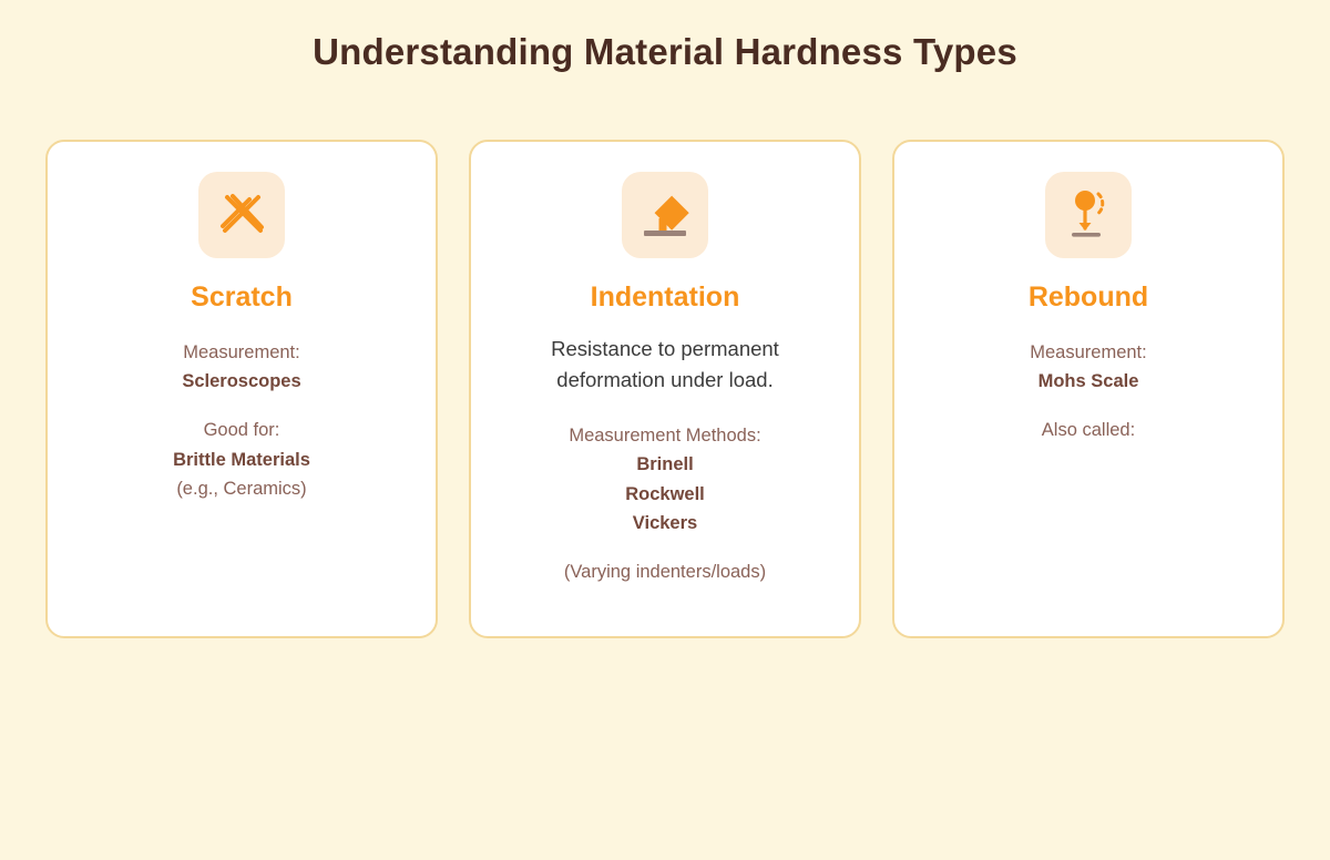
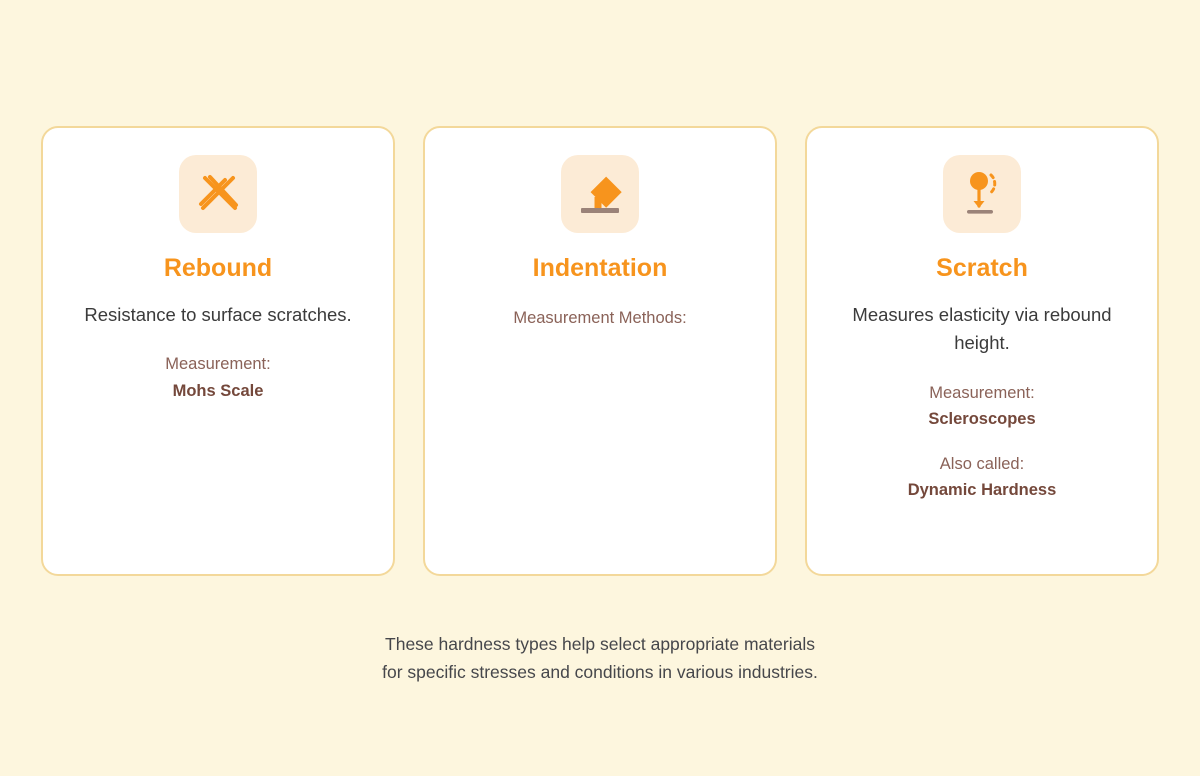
- Understanding Material Hardness Types
- Scratch
+ Rebound
+ Resistance to surface scratches.
  Measurement:
- Scleroscopes
+ Mohs Scale
- Good for:
- Brittle Materials
- (e.g., Ceramics)
  Indentation
- Resistance to permanent deformation under load.
  Measurement Methods:
- Brinell
- Rockwell
- Vickers
- (Varying indenters/loads)
- Rebound
+ Scratch
+ Measures elasticity via rebound height.
  Measurement:
- Mohs Scale
+ Scleroscopes
  Also called:
+ Dynamic Hardness
+ These hardness types help select appropriate materials
+ for specific stresses and conditions in various industries.
